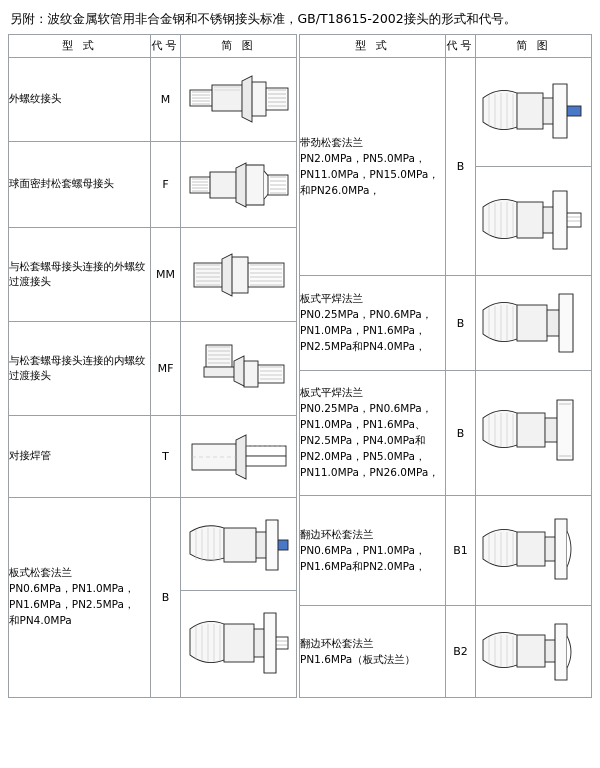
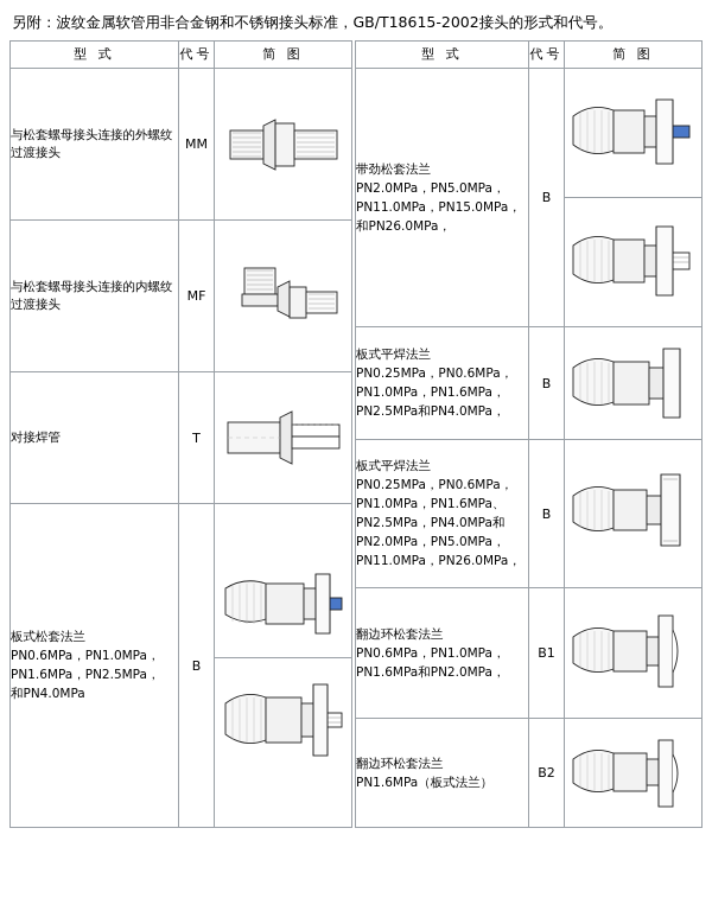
  另附：波纹金属软管用非合金钢和不锈钢接头标准，GB/T18615-2002接头的形式和代号。
  型 式	代号	简 图
- 外螺纹接头	M
- 球面密封松套螺母接头	F
  与松套螺母接头连接的外螺纹过渡接头	MM
  与松套螺母接头连接的内螺纹过渡接头	MF
  对接焊管	T
  板式松套法兰 PN0.6MPa，PN1.0MPa， PN1.6MPa，PN2.5MPa， 和PN4.0MPa	B
  型 式	代号	简 图
  带劲松套法兰 PN2.0MPa，PN5.0MPa， PN11.0MPa，PN15.0MPa， 和PN26.0MPa，	B
  板式平焊法兰 PN0.25MPa，PN0.6MPa， PN1.0MPa，PN1.6MPa， PN2.5MPa和PN4.0MPa，	B
  板式平焊法兰 PN0.25MPa，PN0.6MPa， PN1.0MPa，PN1.6MPa、 PN2.5MPa，PN4.0MPa和 PN2.0MPa，PN5.0MPa， PN11.0MPa，PN26.0MPa，	B
  翻边环松套法兰 PN0.6MPa，PN1.0MPa， PN1.6MPa和PN2.0MPa，	B1
  翻边环松套法兰 PN1.6MPa（板式法兰）	B2
